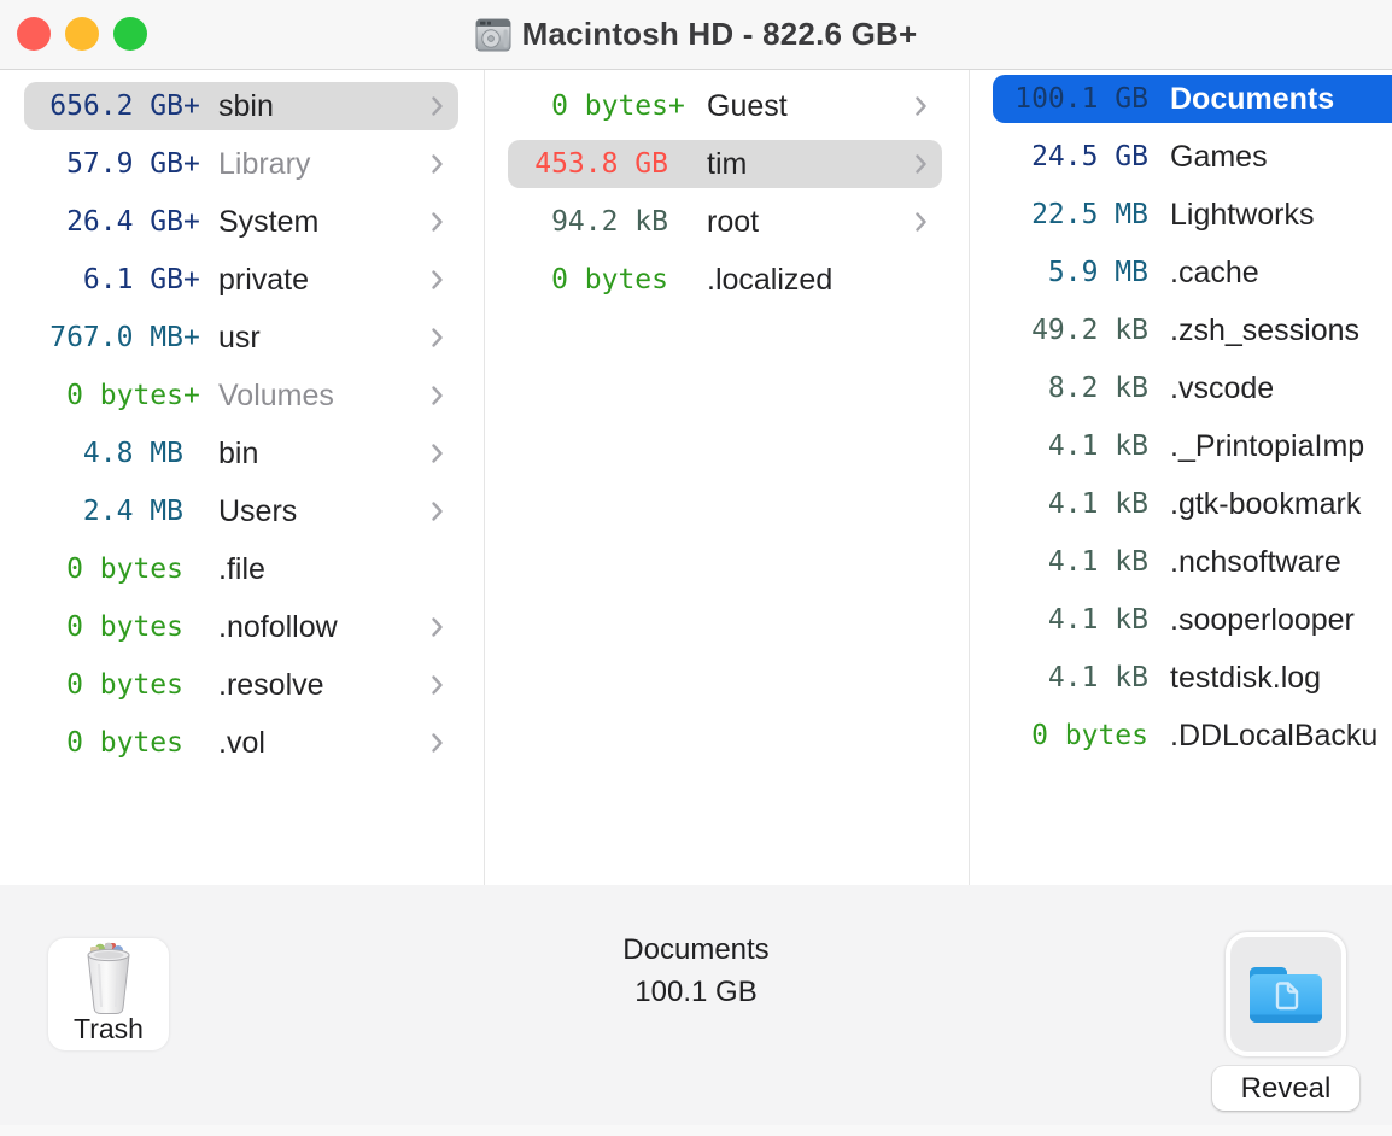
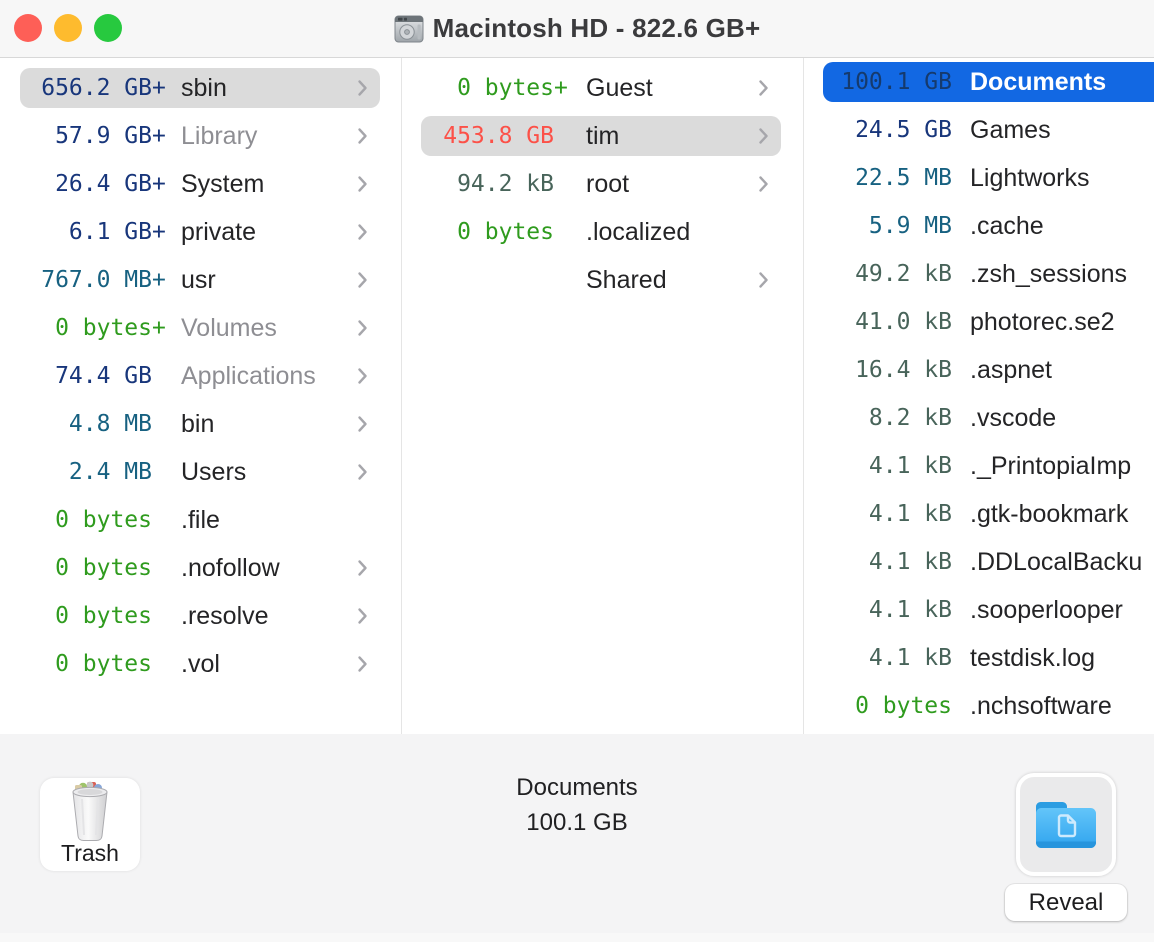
  Macintosh HD - 822.6 GB+
  656.2 GB
  +
  sbin
  57.9 GB
  +
  Library
  26.4 GB
  +
  System
  6.1 GB
  +
  private
  767.0 MB
  +
  usr
  0 bytes
  +
  Volumes
+ 74.4 GB
+ Applications
  4.8 MB
  bin
  2.4 MB
  Users
  0 bytes
  .file
  0 bytes
  .nofollow
  0 bytes
  .resolve
  0 bytes
  .vol
  0 bytes
  +
  Guest
  453.8 GB
  tim
  94.2 kB
  root
  0 bytes
  .localized
+ Shared
  100.1 GB
  Documents
  24.5 GB
  Games
  22.5 MB
  Lightworks
  5.9 MB
  .cache
  49.2 kB
  .zsh_sessions
+ 41.0 kB
+ photorec.se2
+ 16.4 kB
+ .aspnet
  8.2 kB
  .vscode
  4.1 kB
  ._PrintopiaImp
  4.1 kB
  .gtk-bookmark
  4.1 kB
- .nchsoftware
+ .DDLocalBacku
  4.1 kB
  .sooperlooper
  4.1 kB
  testdisk.log
  0 bytes
- .DDLocalBacku
+ .nchsoftware
  Trash
  Documents
  100.1 GB
  Reveal
